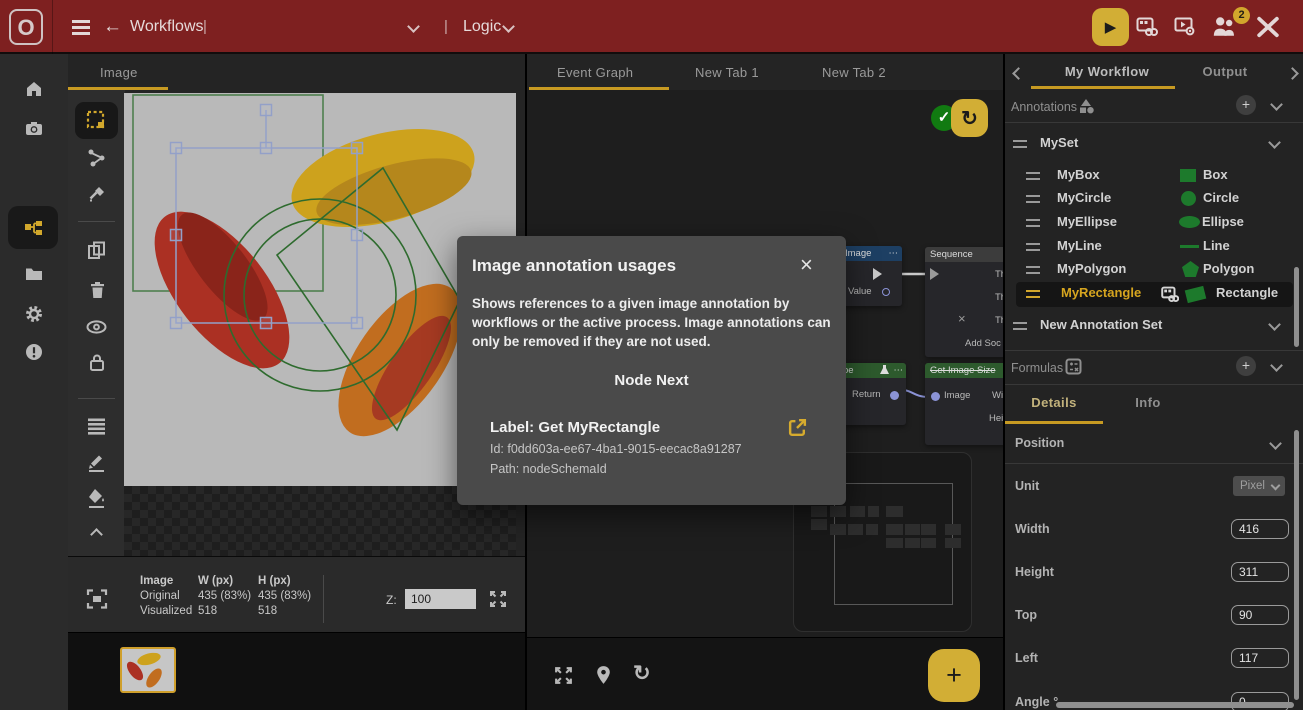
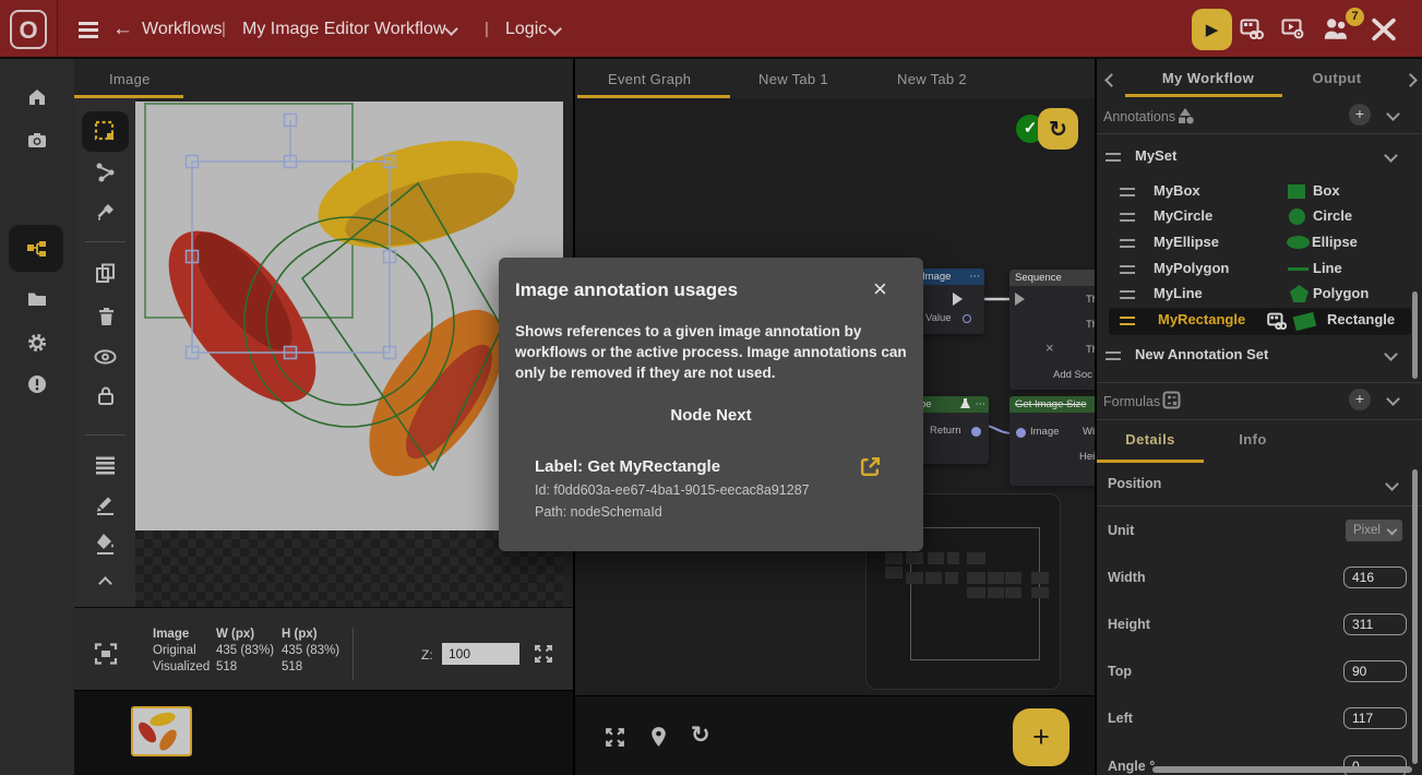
  O
  ←
  Workflows
  |
+ My Image Editor Workflow
  |
  Logic
  ▶
- 2
+ 7
  Image
  Image
  W (px)
  H (px)
  Original
  435 (83%)
  435 (83%)
  Visualized
  518
  518
  Z:
  100
  Event Graph
  New Tab 1
  New Tab 2
  ✓
  ↻
  Image
  ⋯
  Value
  Sequence
  ×
  Add Soc
  ⋯
  Return
  Get Image Size
  Image
  Hei
  ↻
  +
  My Workflow
  Output
  Annotations
  +
  MySet
  MyBox
  Box
  MyCircle
  Circle
  MyEllipse
  Ellipse
- MyLine
+ MyPolygon
  Line
- MyPolygon
+ MyLine
  Polygon
  MyRectangle
  Rectangle
  New Annotation Set
  Formulas
  +
  Details
  Info
  Position
  Unit
  Pixel
  Width
  416
  Height
  311
  Top
  90
  Left
  117
  Angle °
  Image annotation usages
  ×
  Shows references to a given image annotation by workflows or the active process. Image annotations can only be removed if they are not used.
  Node Next
  Label: Get MyRectangle
  Id: f0dd603a-ee67-4ba1-9015-eecac8a91287
  Path: nodeSchemaId
